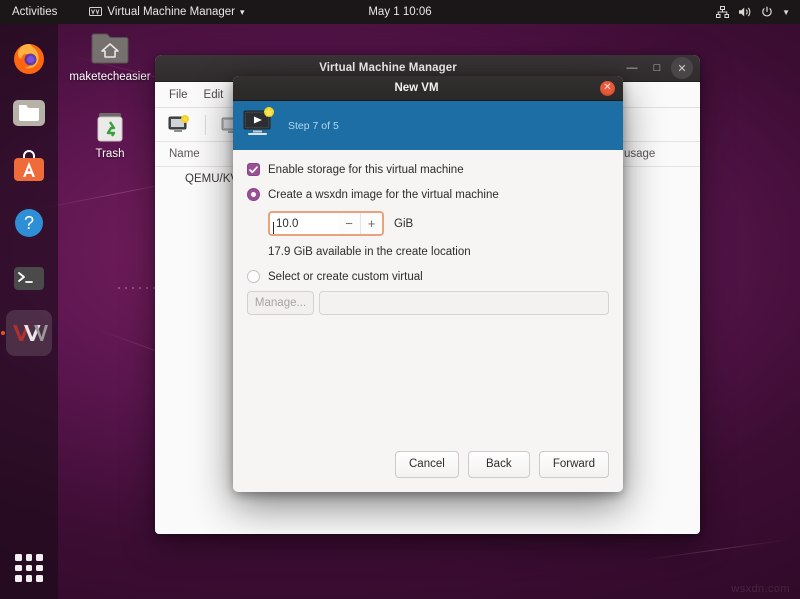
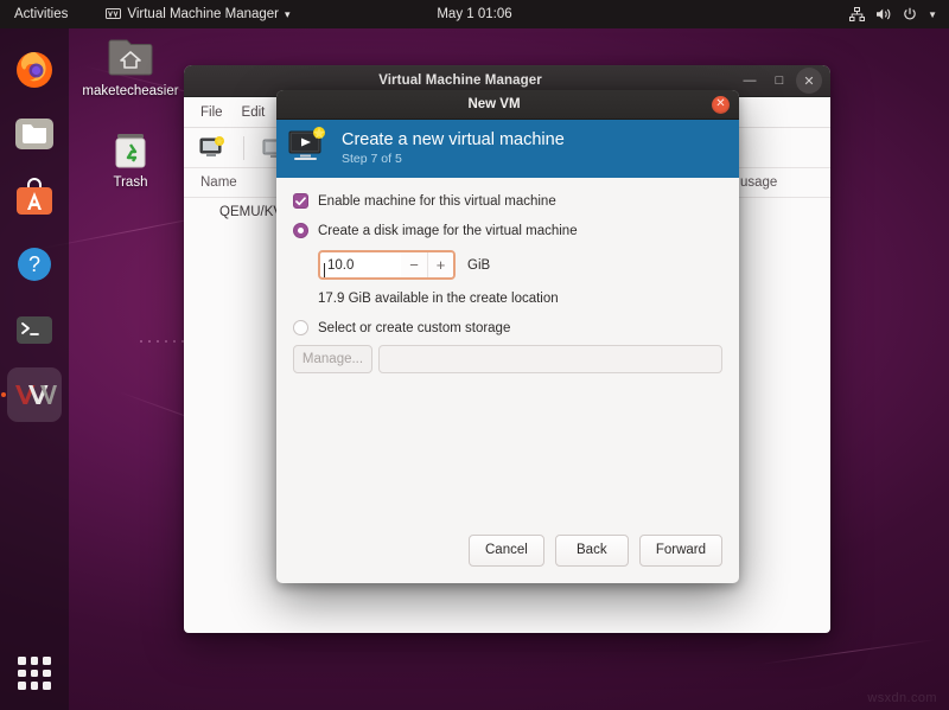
  Activities
  Virtual Machine Manager
  ▾
- May 1 10:06
+ May 1 01:06
  ▼
  maketecheasier
  Trash
  Virtual Machine Manager
  —
  □
  ✕
  File
  Edit
  Name
  usage
  QEMU/K
  New VM
  ✕
+ Create a new virtual machine
  Step 7 of 5
- Enable storage for this virtual machine
+ Enable machine for this virtual machine
- Create a wsxdn image for the virtual machine
+ Create a disk image for the virtual machine
  10.0
  −
  +
  GiB
  17.9 GiB available in the create location
- Select or create custom virtual
+ Select or create custom storage
  Manage...
  Cancel
  Back
  Forward
  ?
  wsxdn.com
